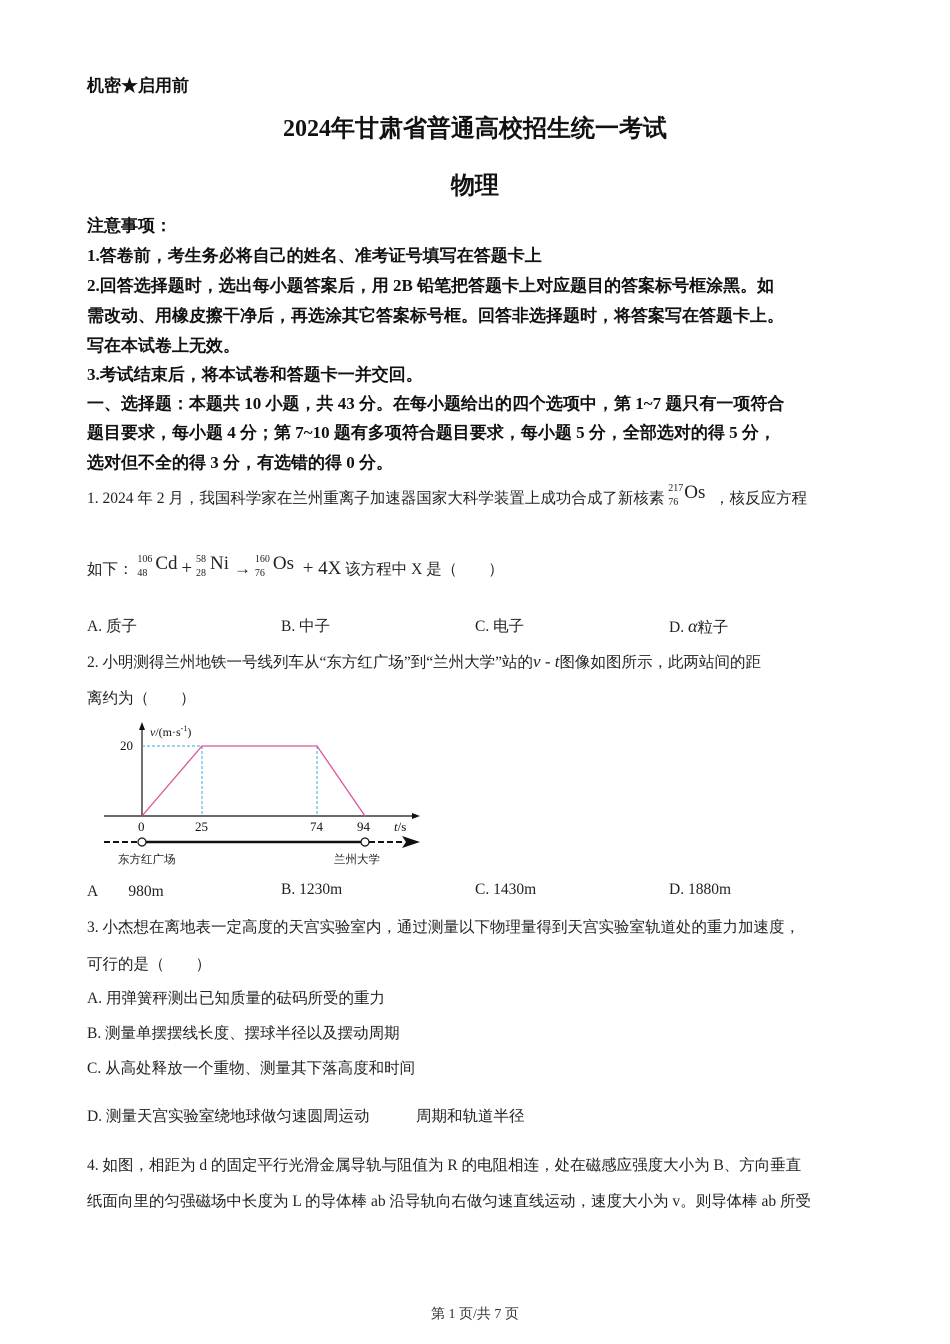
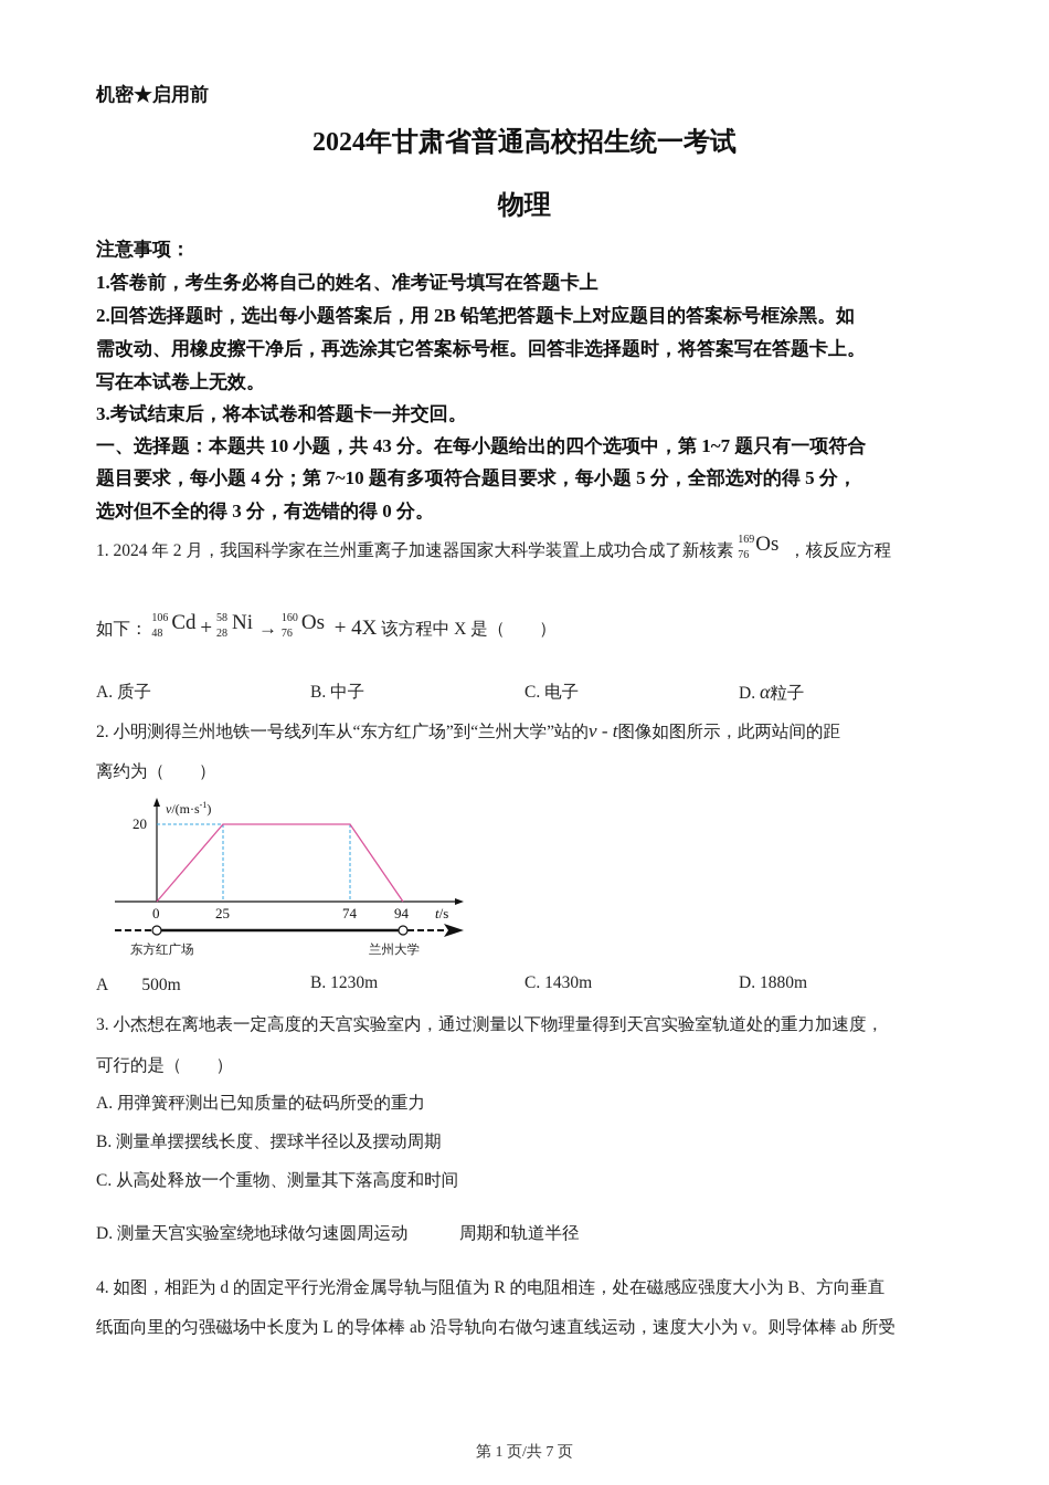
  机密★启用前
  2024年甘肃省普通高校招生统一考试
  物理
  注意事项：
  1.答卷前，考生务必将自己的姓名、准考证号填写在答题卡上
  2.回答选择题时，选出每小题答案后，用 2B 铅笔把答题卡上对应题目的答案标号框涂黑。如
  需改动、用橡皮擦干净后，再选涂其它答案标号框。回答非选择题时，将答案写在答题卡上。
  写在本试卷上无效。
  3.考试结束后，将本试卷和答题卡一并交回。
  一、选择题：本题共 10 小题，共 43 分。在每小题给出的四个选项中，第 1~7 题只有一项符合
  题目要求，每小题 4 分；第 7~10 题有多项符合题目要求，每小题 5 分，全部选对的得 5 分，
  选对但不全的得 3 分，有选错的得 0 分。
  1. 2024 年 2 月，我国科学家在兰州重离子加速器国家大科学装置上成功合成了新核素
- 217
+ 169
  76
  Os
  ，核反应方程
  如下：
  106
  48
  Cd
  +
  58
  28
  Ni
  →
  160
  76
  Os
  + 4X 该方程中 X 是（ ）
  A. 质子
  B. 中子
  C. 电子
  D. α粒子
  2. 小明测得兰州地铁一号线列车从“东方红广场”到“兰州大学”站的v - t图像如图所示，此两站间的距
  离约为（ ）
  v/(m·s-1)
  20
  0
  25
  74
  94
  t/s
  东方红广场
  兰州大学
- A 980m
+ A 500m
  B. 1230m
  C. 1430m
  D. 1880m
  3. 小杰想在离地表一定高度的天宫实验室内，通过测量以下物理量得到天宫实验室轨道处的重力加速度，
  可行的是（ ）
  A. 用弹簧秤测出已知质量的砝码所受的重力
  B. 测量单摆摆线长度、摆球半径以及摆动周期
  C. 从高处释放一个重物、测量其下落高度和时间
  D. 测量天宫实验室绕地球做匀速圆周运动 周期和轨道半径
  4. 如图，相距为 d 的固定平行光滑金属导轨与阻值为 R 的电阻相连，处在磁感应强度大小为 B、方向垂直
  纸面向里的匀强磁场中长度为 L 的导体棒 ab 沿导轨向右做匀速直线运动，速度大小为 v。则导体棒 ab 所受
  第 1 页/共 7 页
